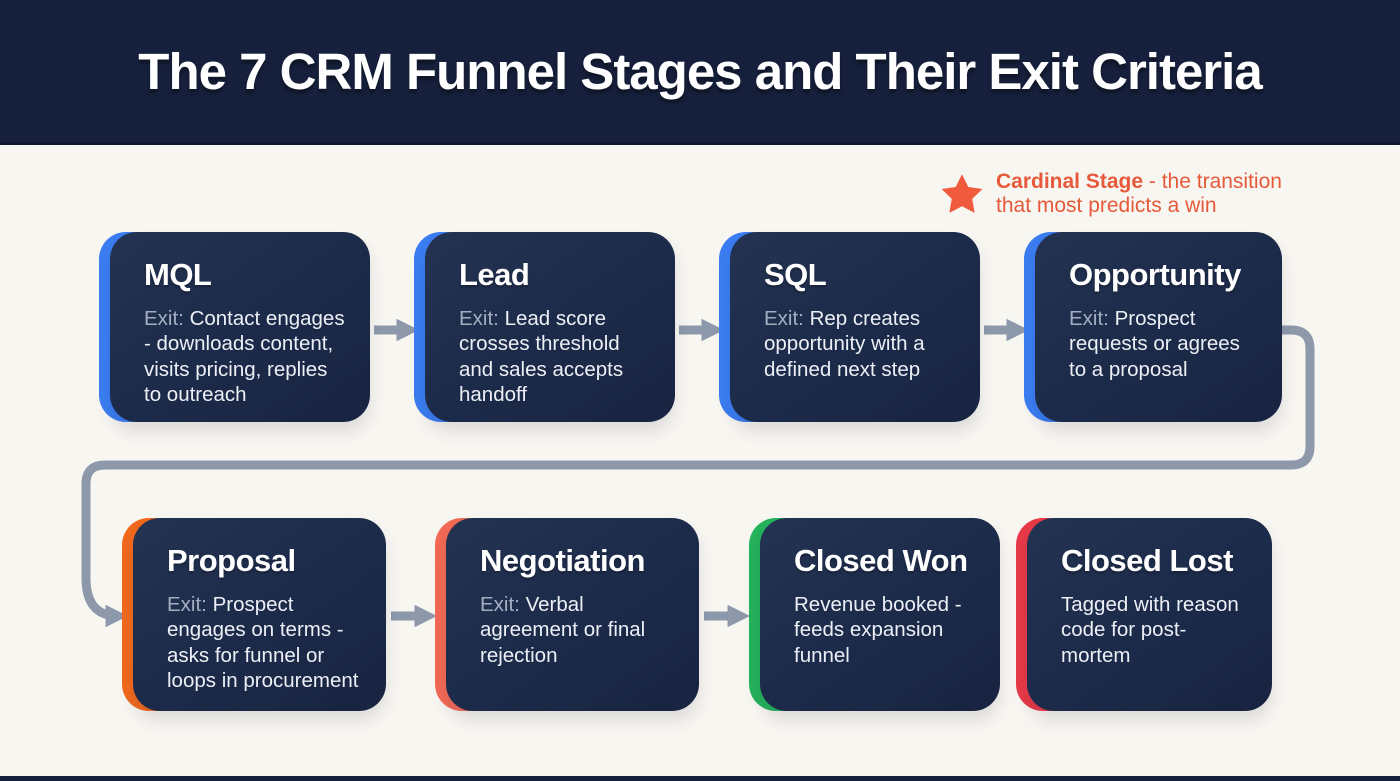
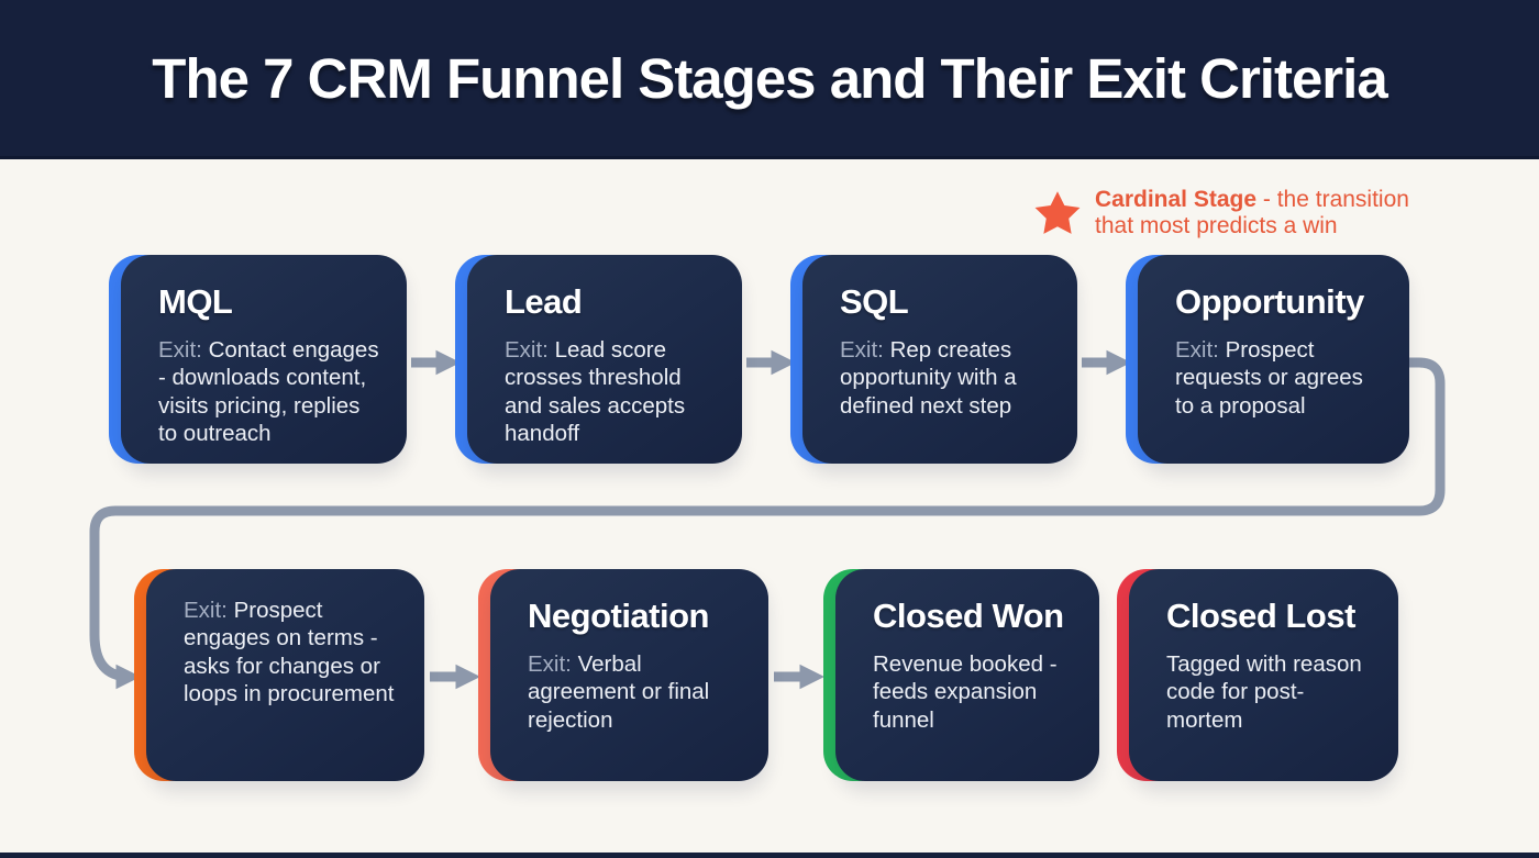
  The 7 CRM Funnel Stages and Their Exit Criteria
  Cardinal Stage - the transition that most predicts a win
  MQL
  Exit: Contact engages - downloads content, visits pricing, replies to outreach
  Lead
  Exit: Lead score crosses threshold and sales accepts handoff
  SQL
  Exit: Rep creates opportunity with a defined next step
  Opportunity
  Exit: Prospect requests or agrees to a proposal
- Proposal
- Exit: Prospect engages on terms - asks for funnel or loops in procurement
+ Exit: Prospect engages on terms - asks for changes or loops in procurement
  Negotiation
  Exit: Verbal agreement or final rejection
  Closed Won
  Revenue booked - feeds expansion funnel
  Closed Lost
  Tagged with reason code for post-mortem
